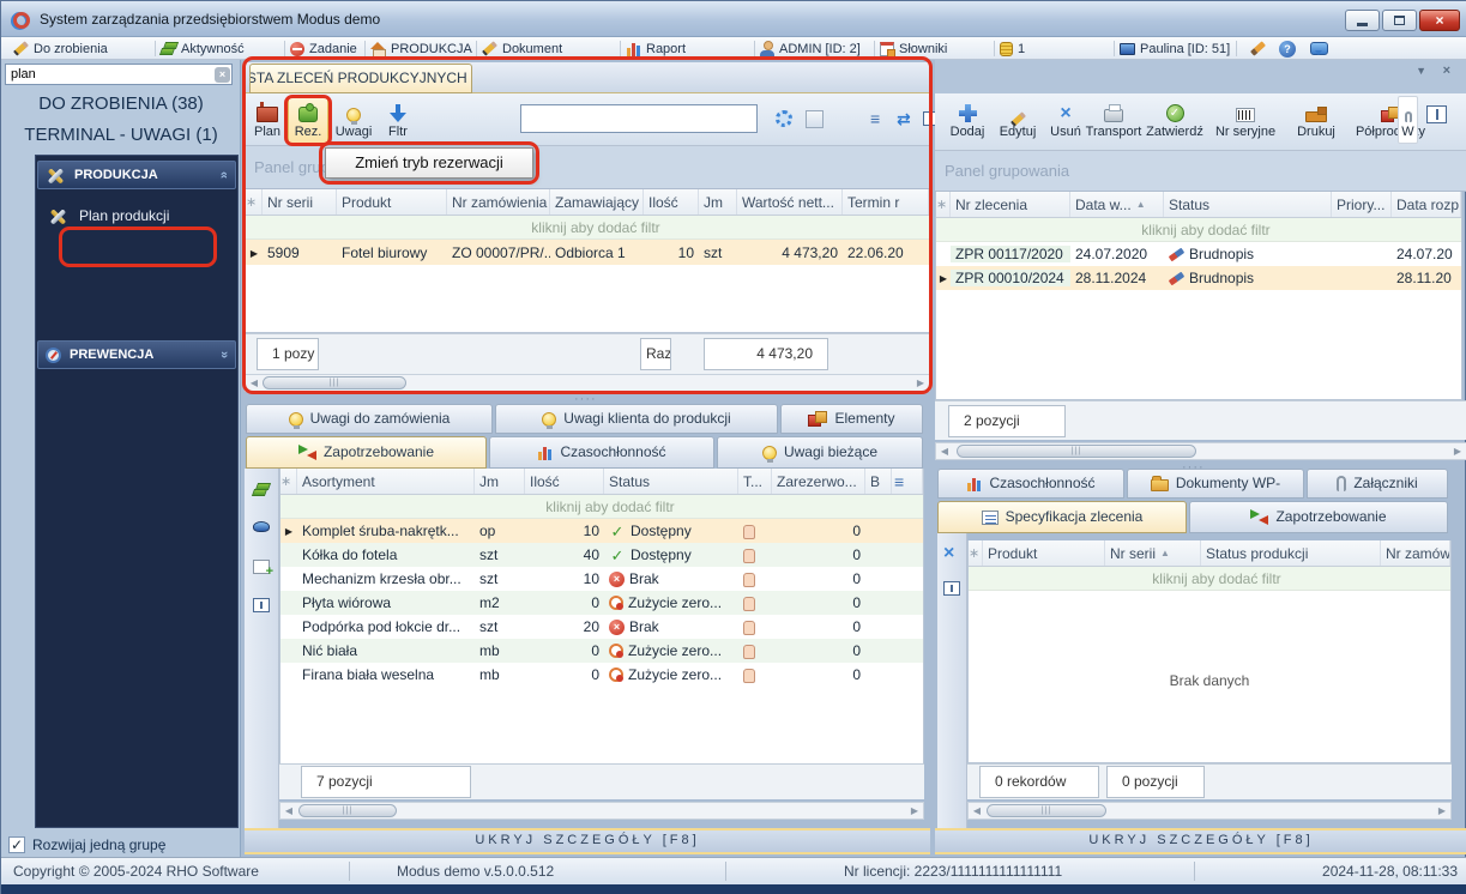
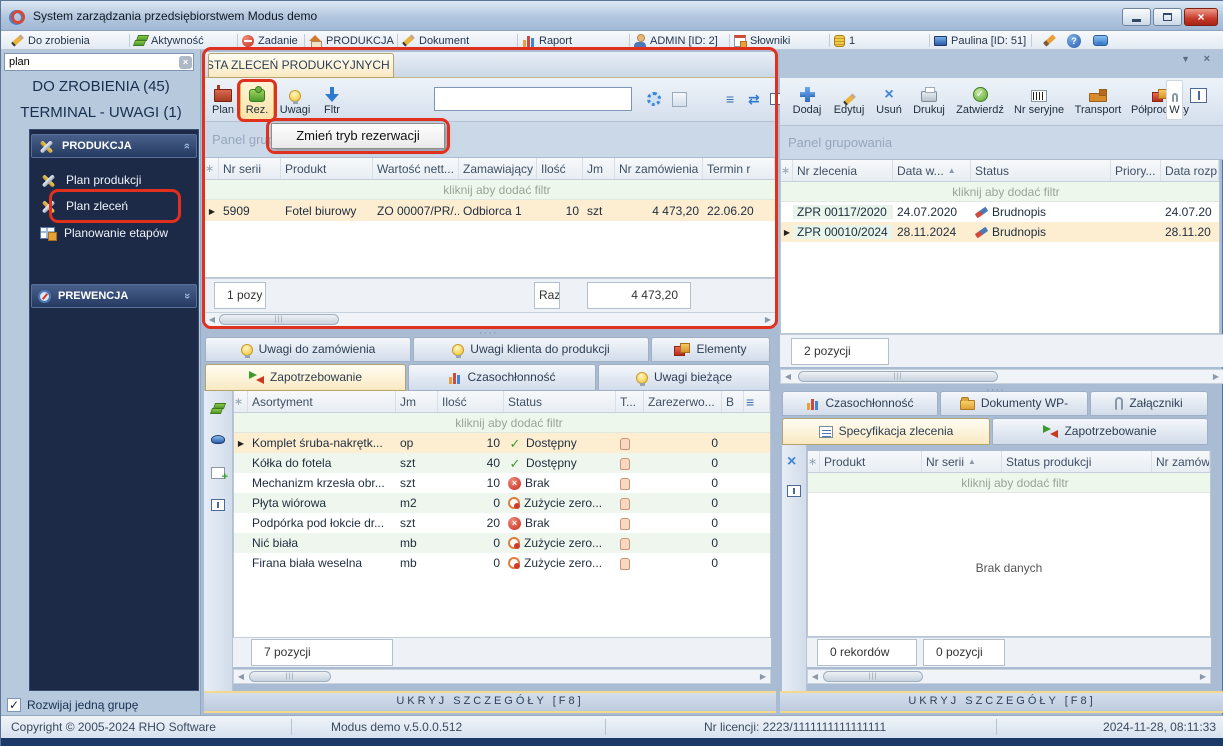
  System zarządzania przedsiębiorstwem Modus demo
  ×
  Do zrobienia
  Aktywność
  Zadanie
  PRODUKCJA
  Dokument
  Raport
  ADMIN [ID: 2]
  Słowniki
  1
  Paulina [ID: 51]
  plan
  ×
- DO ZROBIENIA (38)
+ DO ZROBIENIA (45)
  TERMINAL - UWAGI (1)
  PRODUKCJA
  Plan produkcji
+ Plan zleceń
+ Planowanie etapów
  PREWENCJA
  Rozwijaj jedną grupę
  STA ZLECEŃ PRODUKCYJNYCH
  Plan
  Rez.
  Uwagi
  Fltr
  Zmień tryb rezerwacji
  Nr serii
  Produkt
- Nr zamówienia
+ Wartość nett...
  Zamawiający
  Ilość
  Jm
- Wartość nett...
+ Nr zamówienia
  Termin r
  kliknij aby dodać filtr
  5909
  Fotel biurowy
  ZO 00007/PR/..
  Odbiorca 1
  10
  szt
  4 473,20
  22.06.20
  1 pozy
  Raz
  4 473,20
  ◀
  ▶
  Uwagi do zamówienia
  Uwagi klienta do produkcji
  Elementy
  Zapotrzebowanie
  Czasochłonność
  Uwagi bieżące
  Asortyment
  Jm
  Ilość
  Status
  T...
  Zarezerwo...
  B
  kliknij aby dodać filtr
  Komplet śruba-nakrętk...
  op
  10
  Dostępny
  0
  Kółka do fotela
  szt
  40
  Dostępny
  0
  Mechanizm krzesła obr...
  szt
  10
  Brak
  0
  Płyta wiórowa
  m2
  0
  Zużycie zero...
  0
  Podpórka pod łokcie dr...
  szt
  20
  Brak
  0
  Nić biała
  mb
  0
  Zużycie zero...
  0
  Firana biała weselna
  mb
  0
  Zużycie zero...
  0
  7 pozycji
  ◀
  ▶
  UKRYJ SZCZEGÓŁY [F8]
  ▼
  ×
  Dodaj
  Edytuj
  Usuń
- Transport
+ Drukuj
  Zatwierdź
  Nr seryjne
- Drukuj
+ Transport
  W
  Panel grupowania
  Nr zlecenia
  Data w...
  Status
  Priory...
  Data rozp
  kliknij aby dodać filtr
  ZPR 00117/2020
  24.07.2020
  Brudnopis
  24.07.20
  ZPR 00010/2024
  28.11.2024
  Brudnopis
  28.11.20
  2 pozycji
  ◀
  ▶
  Czasochłonność
  Dokumenty WP-
  Załączniki
  Specyfikacja zlecenia
  Zapotrzebowanie
  Produkt
  Nr serii
  Status produkcji
  Nr zamów
  kliknij aby dodać filtr
  Brak danych
  0 rekordów
  0 pozycji
  ◀
  ▶
  UKRYJ SZCZEGÓŁY [F8]
  Copyright © 2005-2024 RHO Software
  Modus demo v.5.0.0.512
  Nr licencji: 2223/1111111111111111
  2024-11-28, 08:11:33
